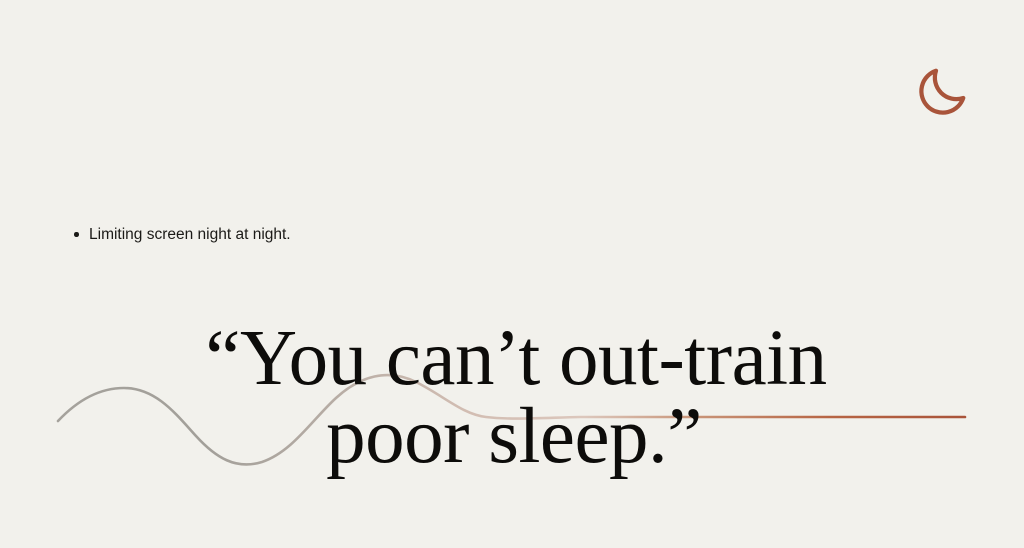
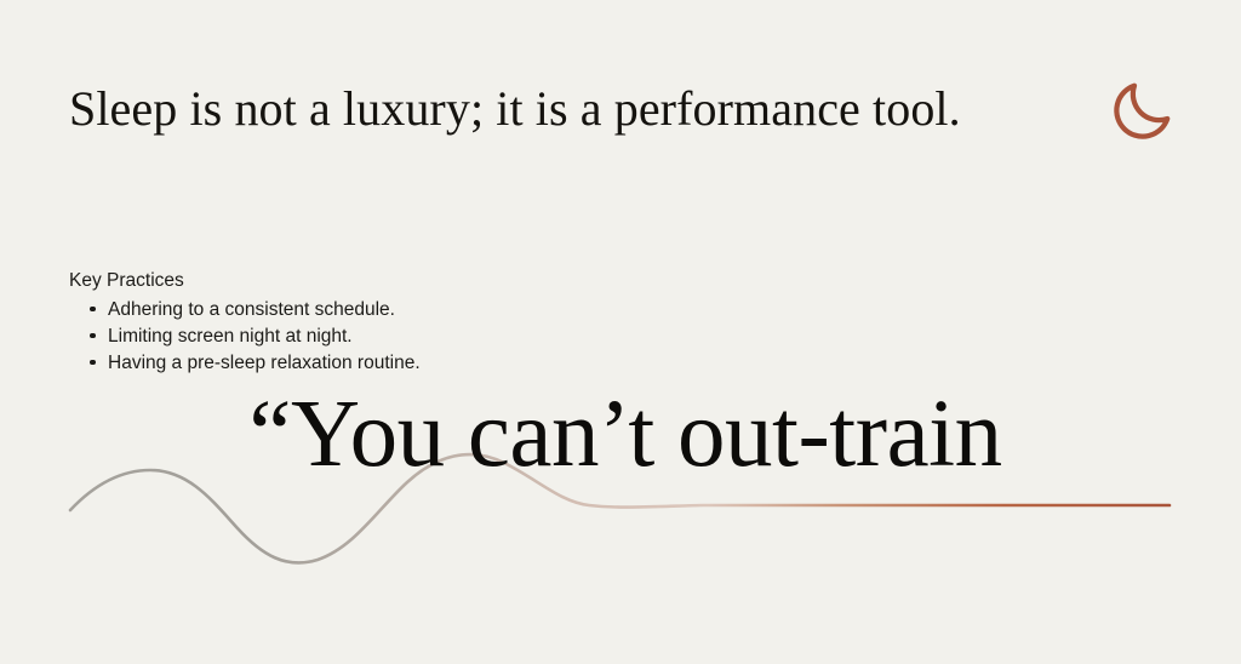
+ Sleep is not a luxury; it is a performance tool.
+ Key Practices
+ Adhering to a consistent schedule.
  Limiting screen night at night.
+ Having a pre-sleep relaxation routine.
  “You can’t out-train
- poor sleep.”
